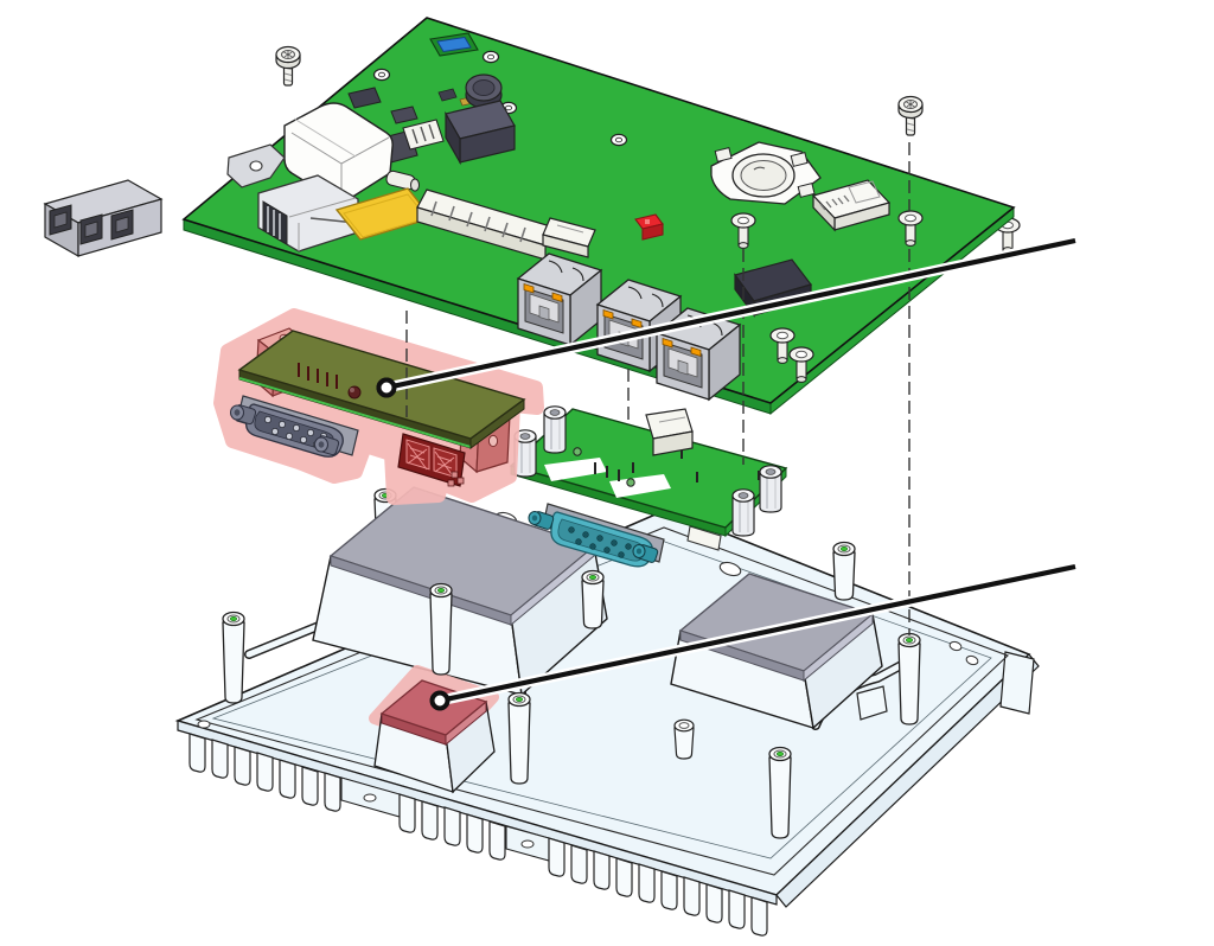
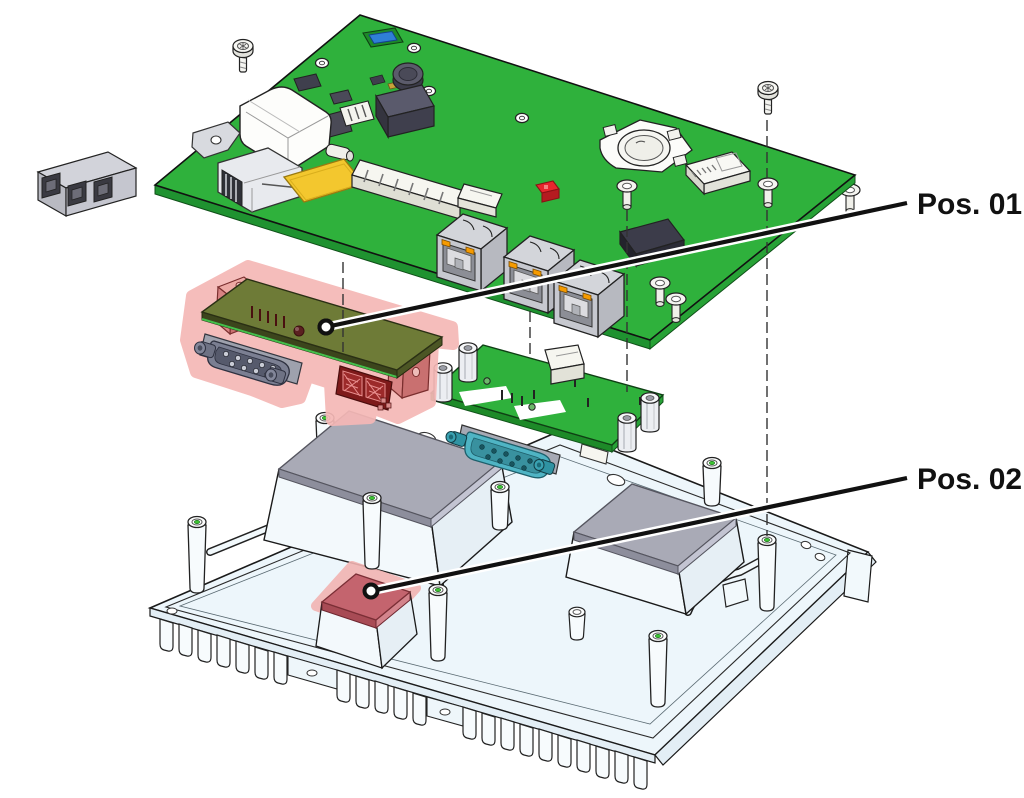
+ Pos. 01
+ Pos. 02
